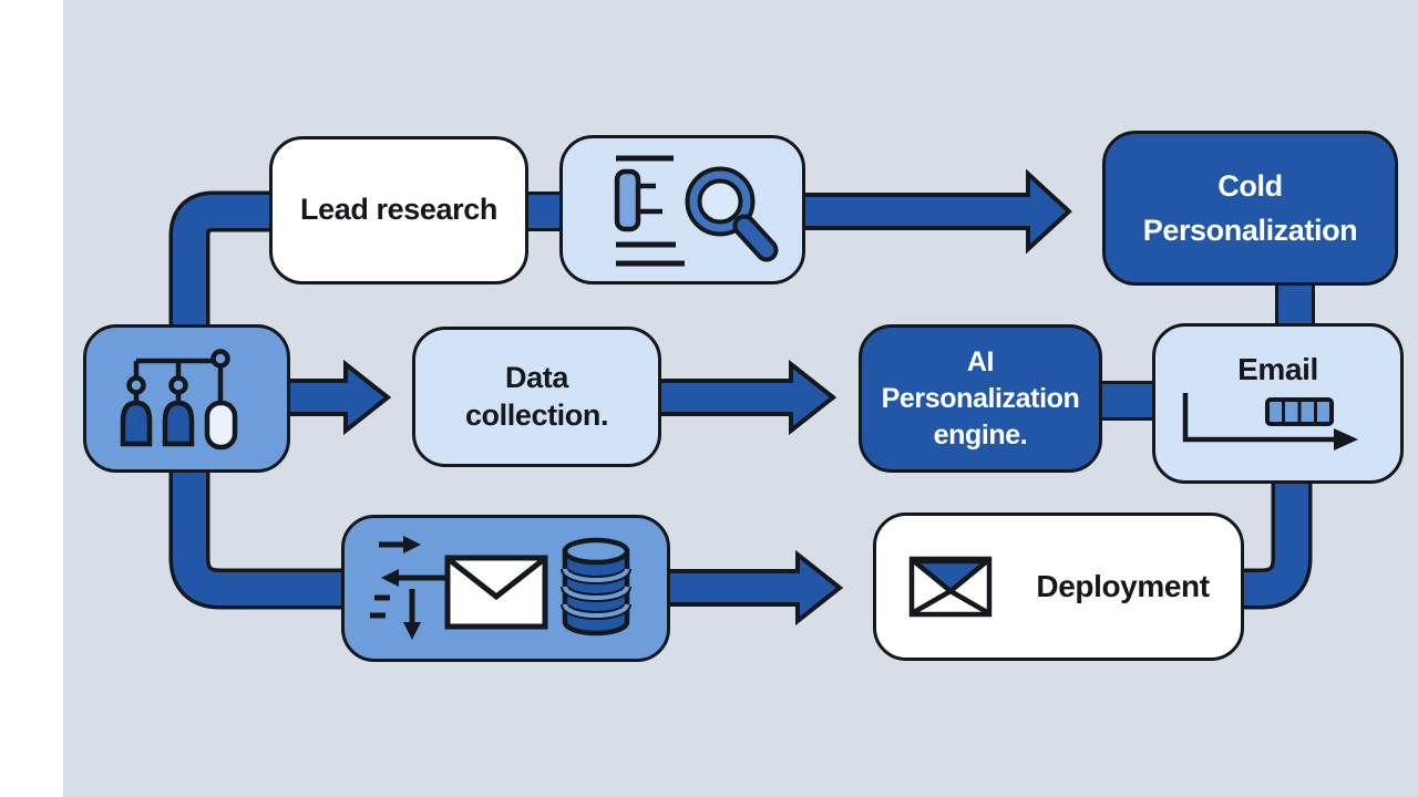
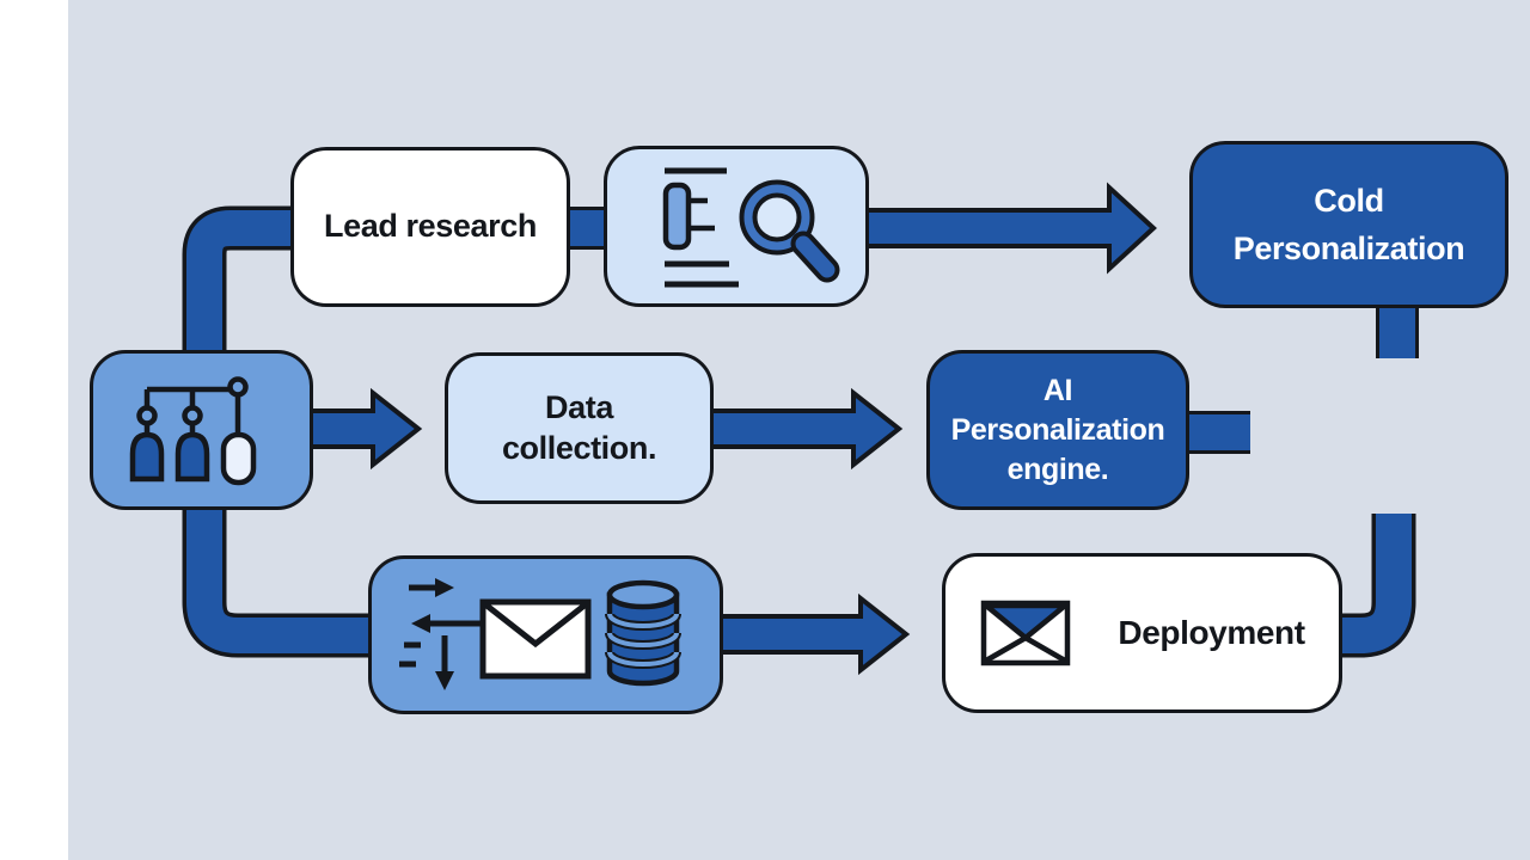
  Lead research
  Cold
  Personalization
  Data
  collection.
  AI
  Personalization
  engine.
- Email
  Deployment
